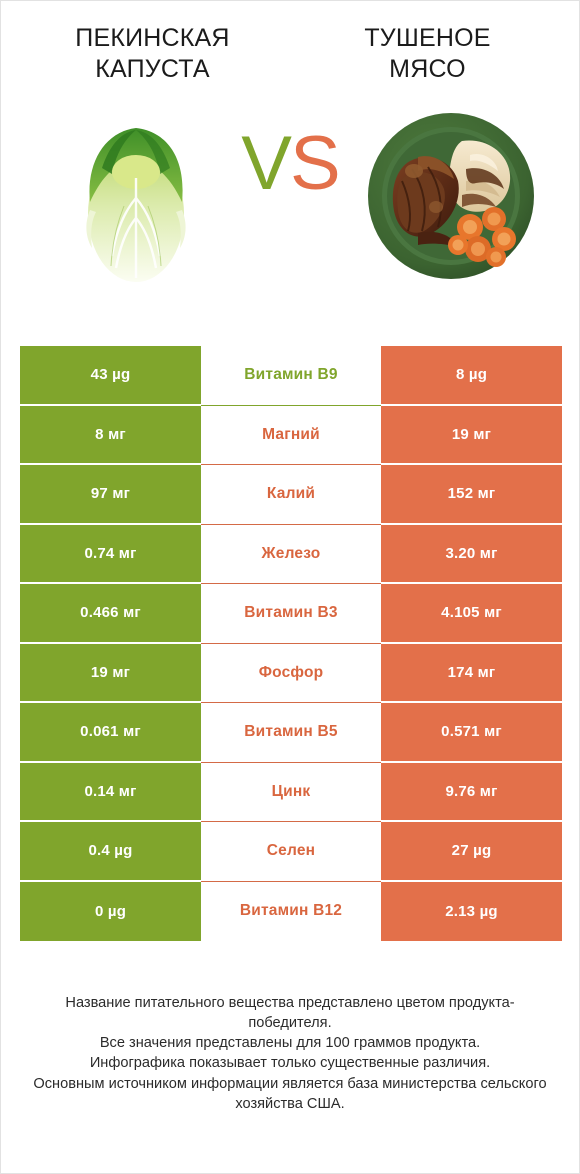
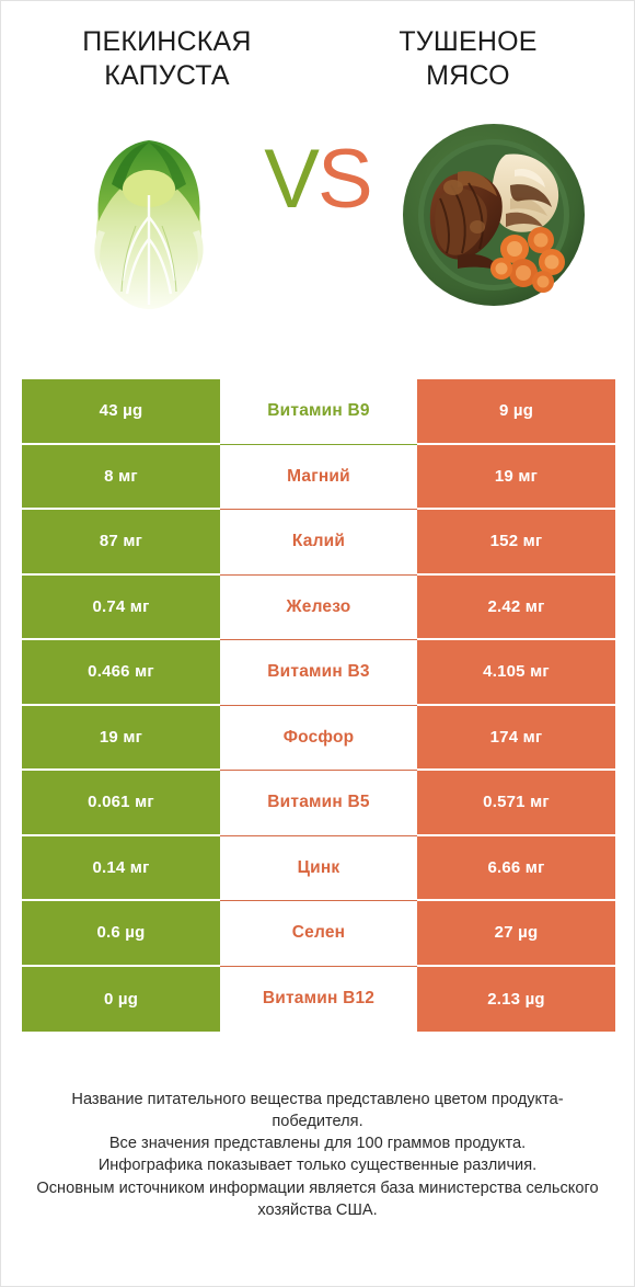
  ПЕКИНСКАЯ
  КАПУСТА
  ТУШЕНОЕ
  МЯСО
  VS
  43 µg
  Витамин B9
- 8 µg
+ 9 µg
  8 мг
  Магний
  19 мг
- 97 мг
+ 87 мг
  Калий
  152 мг
  0.74 мг
  Железо
- 3.20 мг
+ 2.42 мг
  0.466 мг
  Витамин B3
  4.105 мг
  19 мг
  Фосфор
  174 мг
  0.061 мг
  Витамин B5
  0.571 мг
  0.14 мг
  Цинк
- 9.76 мг
+ 6.66 мг
- 0.4 µg
+ 0.6 µg
  Селен
  27 µg
  0 µg
  Витамин B12
  2.13 µg
  Название питательного вещества представлено цветом продукта-победителя.
  Все значения представлены для 100 граммов продукта.
  Инфографика показывает только существенные различия.
  Основным источником информации является база министерства сельского хозяйства США.
